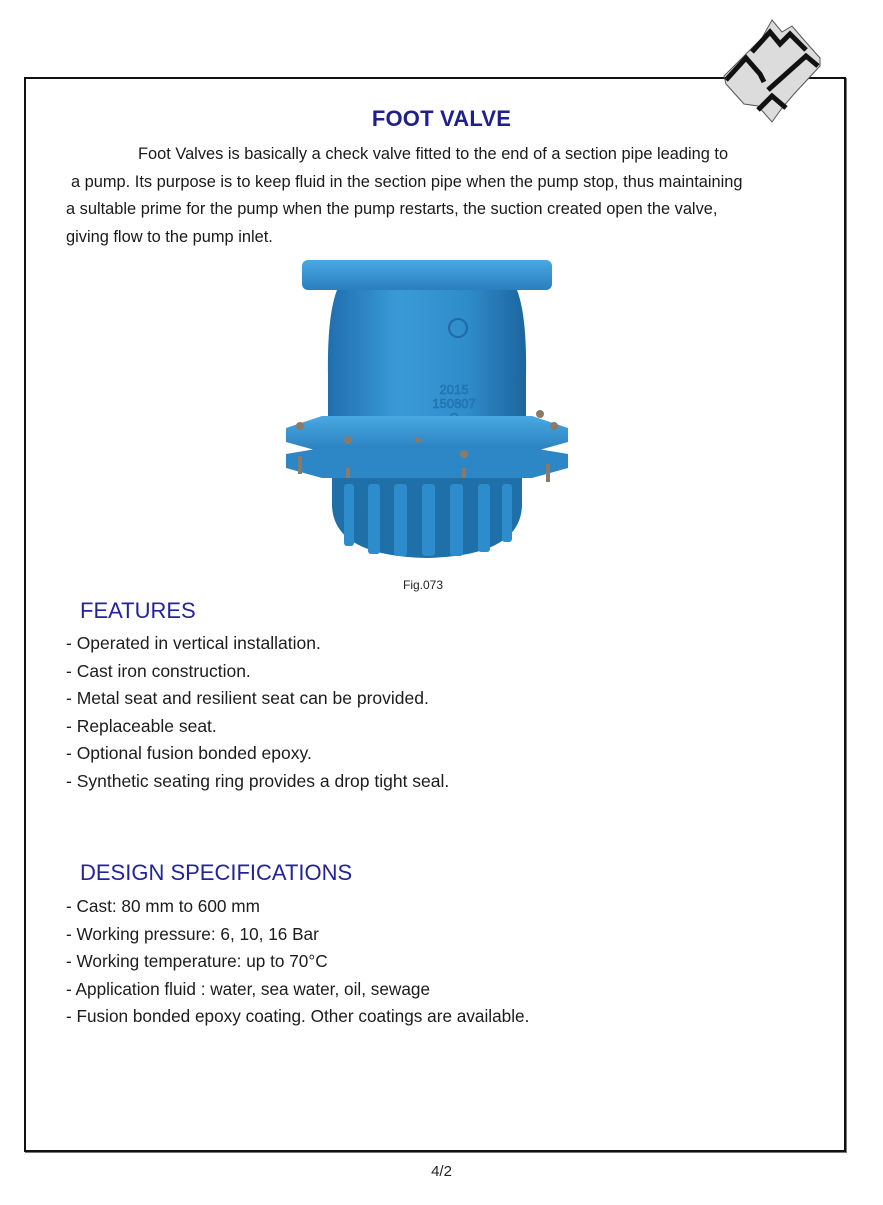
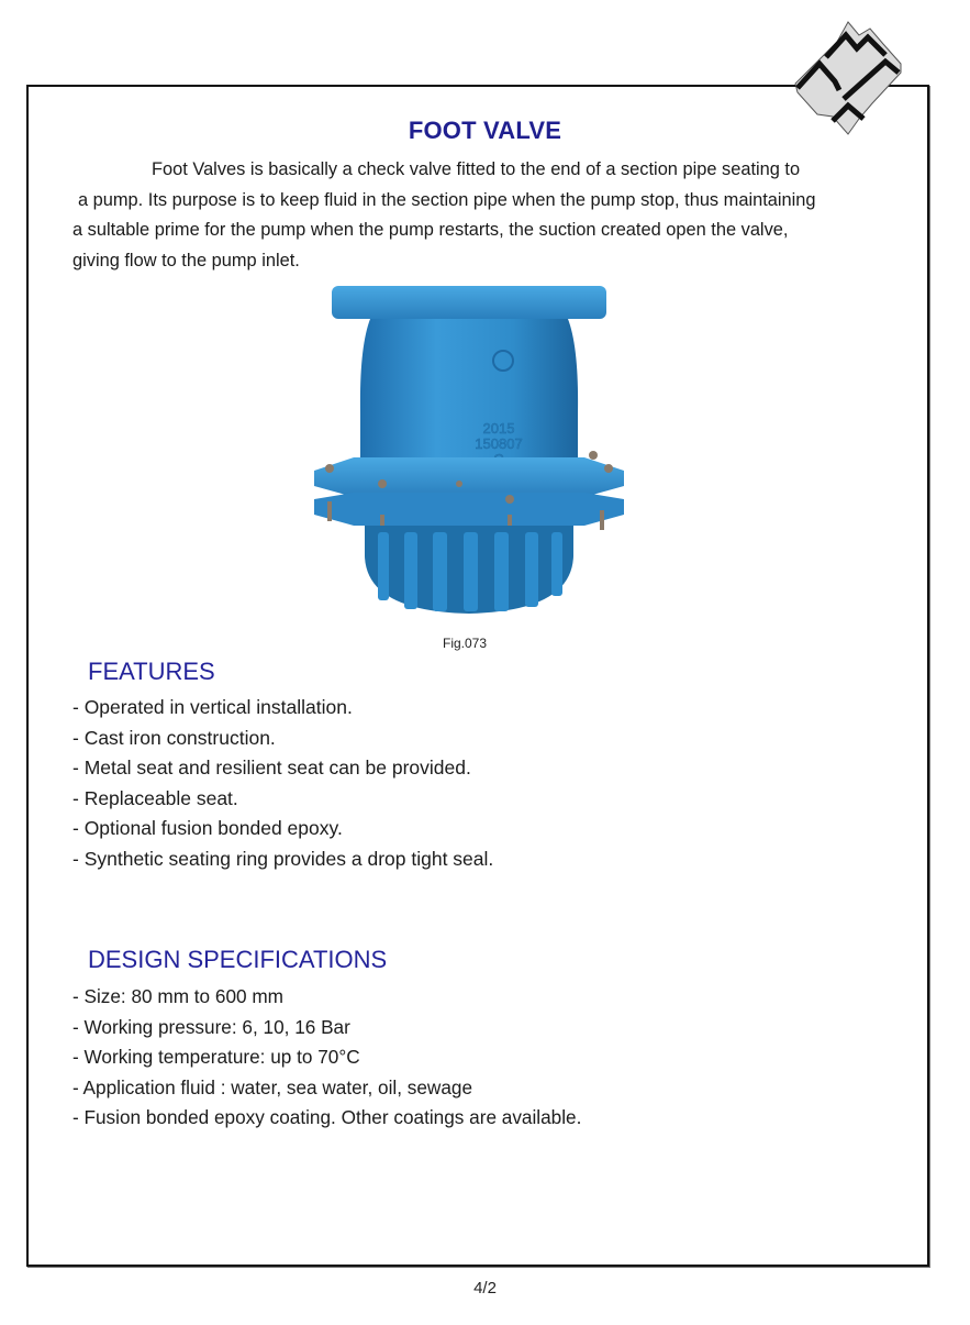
  FOOT VALVE
- Foot Valves is basically a check valve fitted to the end of a section pipe leading to
+ Foot Valves is basically a check valve fitted to the end of a section pipe seating to
  a pump. Its purpose is to keep fluid in the section pipe when the pump stop, thus maintaining
  a sultable prime for the pump when the pump restarts, the suction created open the valve,
  giving flow to the pump inlet.
  2015
  150807
  Fig.073
  FEATURES
  - Operated in vertical installation.
  - Cast iron construction.
  - Metal seat and resilient seat can be provided.
  - Replaceable seat.
  - Optional fusion bonded epoxy.
  - Synthetic seating ring provides a drop tight seal.
  DESIGN SPECIFICATIONS
- - Cast: 80 mm to 600 mm
+ - Size: 80 mm to 600 mm
  - Working pressure: 6, 10, 16 Bar
  - Working temperature: up to 70°C
  - Application fluid : water, sea water, oil, sewage
  - Fusion bonded epoxy coating. Other coatings are available.
  4/2
